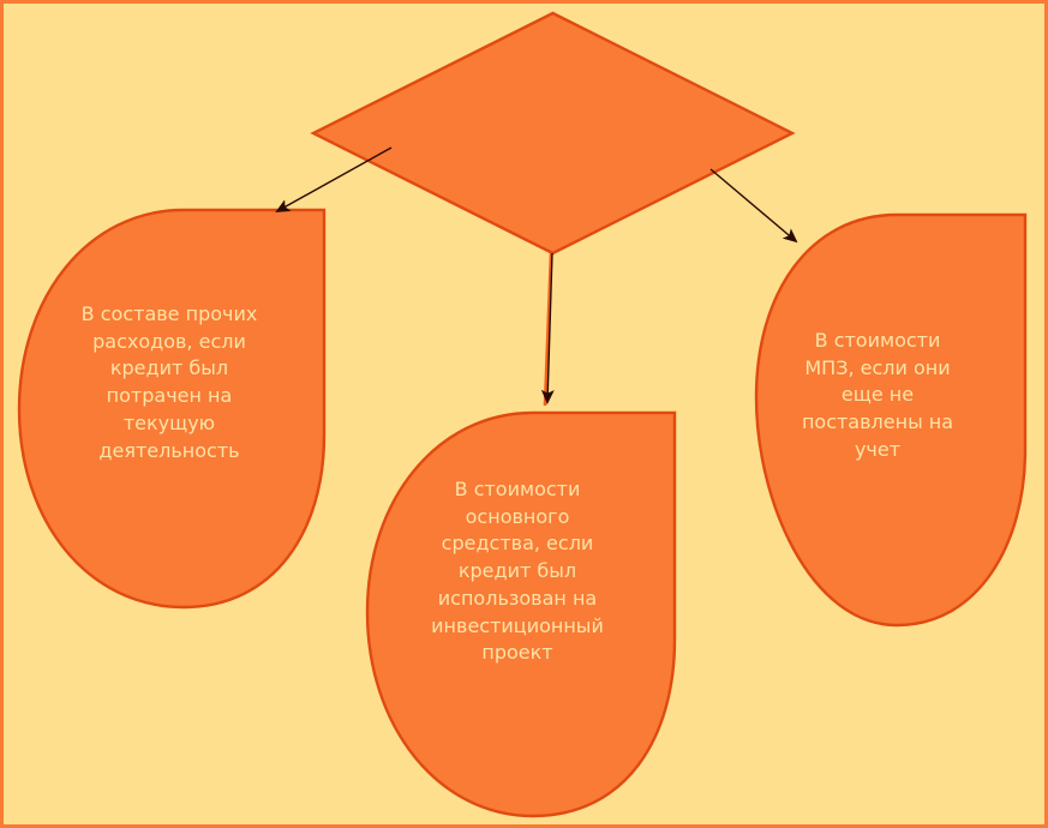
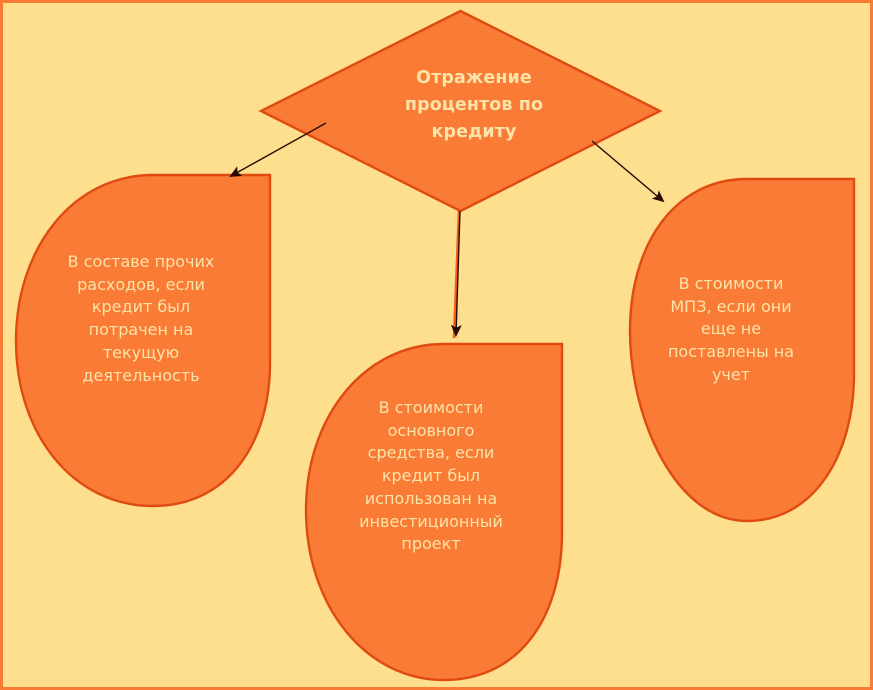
+ Отражение
+ процентов по
+ кредиту
  В составе прочих
  расходов, если
  кредит был
  потрачен на
  текущую
  деятельность
  В стоимости
  основного
  средства, если
  кредит был
  использован на
  инвестиционный
  проект
  В стоимости
  МПЗ, если они
  еще не
  поставлены на
  учет
